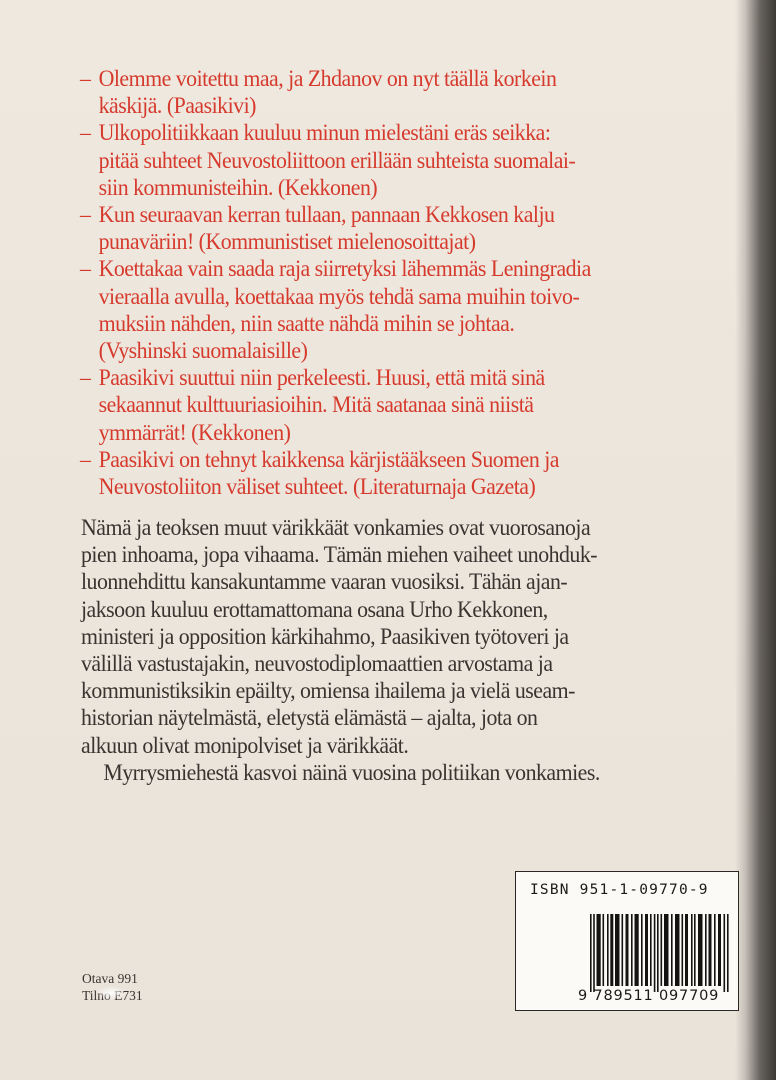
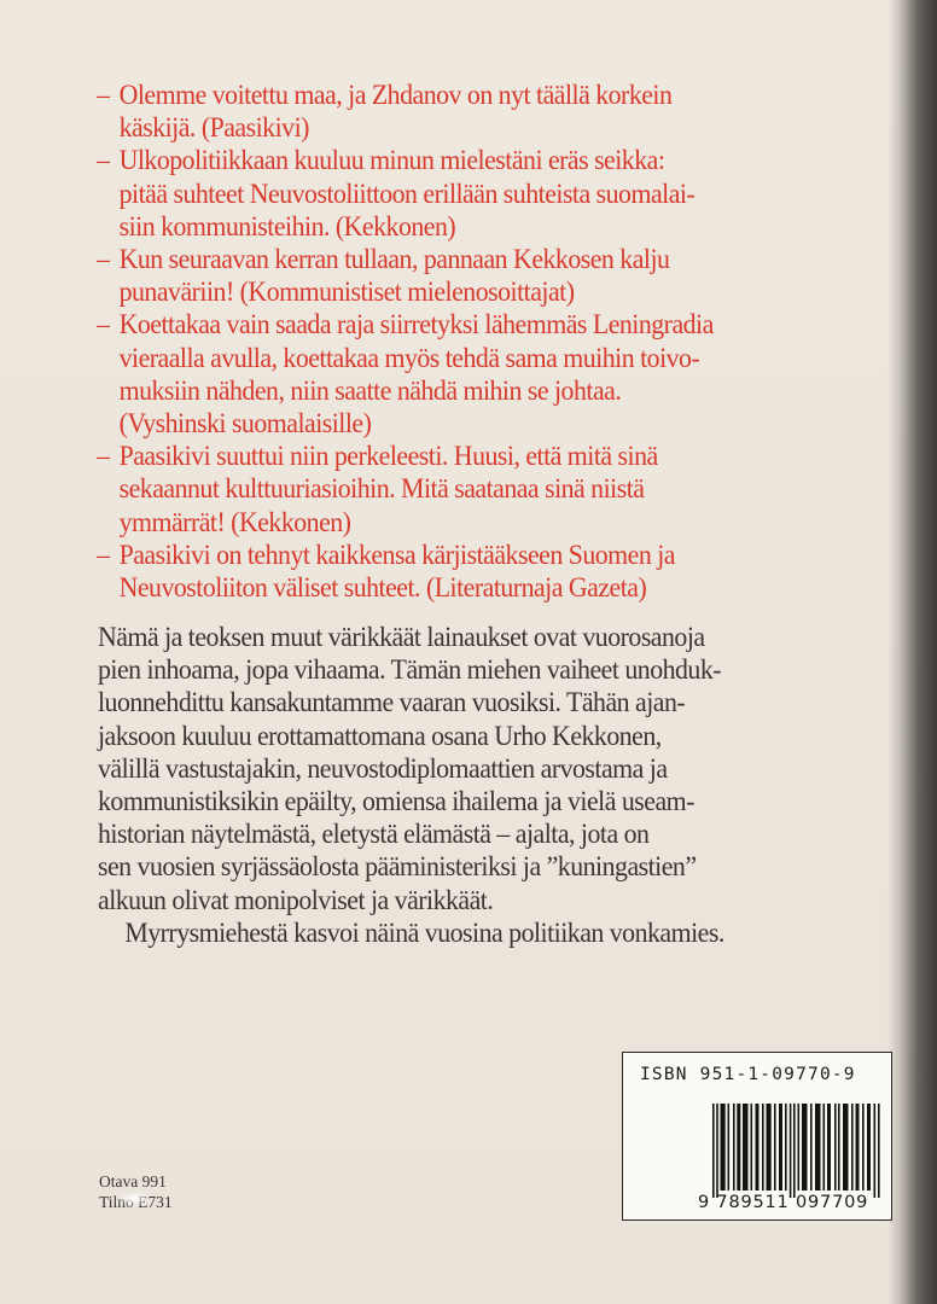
  –
  Olemme voitettu maa, ja Zhdanov on nyt täällä korkein
  käskijä. (Paasikivi)
  –
  Ulkopolitiikkaan kuuluu minun mielestäni eräs seikka:
  pitää suhteet Neuvostoliittoon erillään suhteista suomalai-
  siin kommunisteihin. (Kekkonen)
  –
  Kun seuraavan kerran tullaan, pannaan Kekkosen kalju
  punaväriin! (Kommunistiset mielenosoittajat)
  –
  Koettakaa vain saada raja siirretyksi lähemmäs Leningradia
  vieraalla avulla, koettakaa myös tehdä sama muihin toivo-
  muksiin nähden, niin saatte nähdä mihin se johtaa.
  (Vyshinski suomalaisille)
  –
  Paasikivi suuttui niin perkeleesti. Huusi, että mitä sinä
  sekaannut kulttuuriasioihin. Mitä saatanaa sinä niistä
  ymmärrät! (Kekkonen)
  –
  Paasikivi on tehnyt kaikkensa kärjistääkseen Suomen ja
  Neuvostoliiton väliset suhteet. (Literaturnaja Gazeta)
- Nämä ja teoksen muut värikkäät vonkamies ovat vuorosanoja
+ Nämä ja teoksen muut värikkäät lainaukset ovat vuorosanoja
  pien inhoama, jopa vihaama. Tämän miehen vaiheet unohduk-
  luonnehdittu kansakuntamme vaaran vuosiksi. Tähän ajan-
  jaksoon kuuluu erottamattomana osana Urho Kekkonen,
- ministeri ja opposition kärkihahmo, Paasikiven työtoveri ja
  välillä vastustajakin, neuvostodiplomaattien arvostama ja
  kommunistiksikin epäilty, omiensa ihailema ja vielä useam-
  historian näytelmästä, eletystä elämästä – ajalta, jota on
+ sen vuosien syrjässäolosta pääministeriksi ja ”kuningastien”
  alkuun olivat monipolviset ja värikkäät.
  Myrrysmiehestä kasvoi näinä vuosina politiikan vonkamies.
  Otava 991
  ISBN 951-1-09770-9
  9 789511 097709
